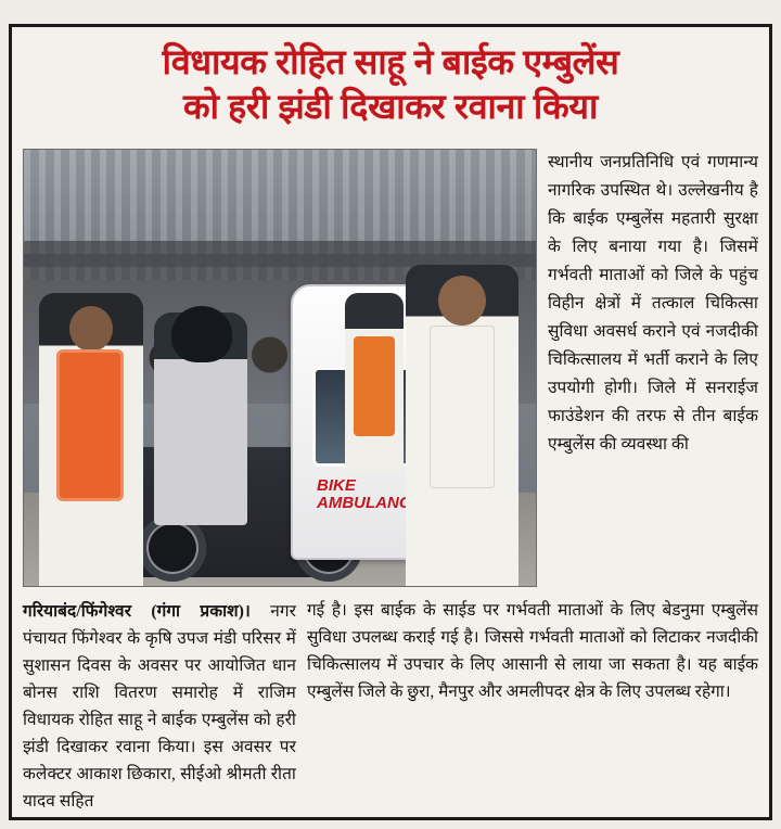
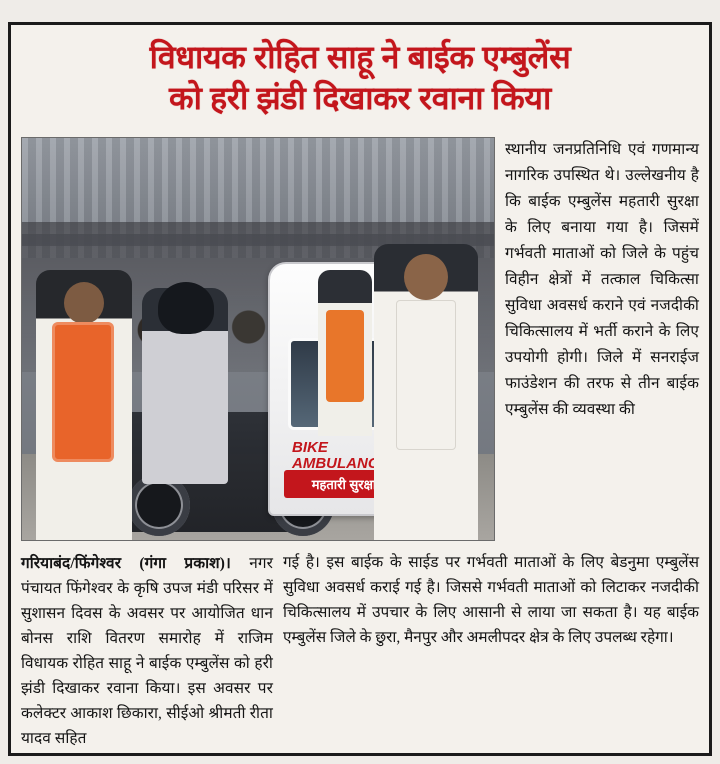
  विधायक रोहित साहू ने बाईक एम्बुलेंस
  को हरी झंडी दिखाकर रवाना किया
  BIKE
  AMBULAN
+ महतारी सुरक्षा
  स्थानीय जनप्रतिनिधि एवं गणमान्य नागरिक उपस्थित थे। उल्लेखनीय है कि बाईक एम्बुलेंस महतारी सुरक्षा के लिए बनाया गया है। जिसमें गर्भवती माताओं को जिले के पहुंच विहीन क्षेत्रों में तत्काल चिकित्सा सुविधा अवसर्ध कराने एवं नजदीकी चिकित्सालय में भर्ती कराने के लिए उपयोगी होगी। जिले में सनराईज फाउंडेशन की तरफ से तीन बाईक एम्बुलेंस की व्यवस्था की
  गरियाबंद/फिंगेश्वर (गंगा प्रकाश)। नगर पंचायत फिंगेश्वर के कृषि उपज मंडी परिसर में सुशासन दिवस के अवसर पर आयोजित धान बोनस राशि वितरण समारोह में राजिम विधायक रोहित साहू ने बाईक एम्बुलेंस को हरी झंडी दिखाकर रवाना किया। इस अवसर पर कलेक्टर आकाश छिकारा, सीईओ श्रीमती रीता यादव सहित
- गई है। इस बाईक के साईड पर गर्भवती माताओं के लिए बेडनुमा एम्बुलेंस सुविधा उपलब्ध कराई गई है। जिससे गर्भवती माताओं को लिटाकर नजदीकी चिकित्सालय में उपचार के लिए आसानी से लाया जा सकता है। यह बाईक एम्बुलेंस जिले के छुरा, मैनपुर और अमलीपदर क्षेत्र के लिए उपलब्ध रहेगा।
+ गई है। इस बाईक के साईड पर गर्भवती माताओं के लिए बेडनुमा एम्बुलेंस सुविधा अवसर्ध कराई गई है। जिससे गर्भवती माताओं को लिटाकर नजदीकी चिकित्सालय में उपचार के लिए आसानी से लाया जा सकता है। यह बाईक एम्बुलेंस जिले के छुरा, मैनपुर और अमलीपदर क्षेत्र के लिए उपलब्ध रहेगा।
